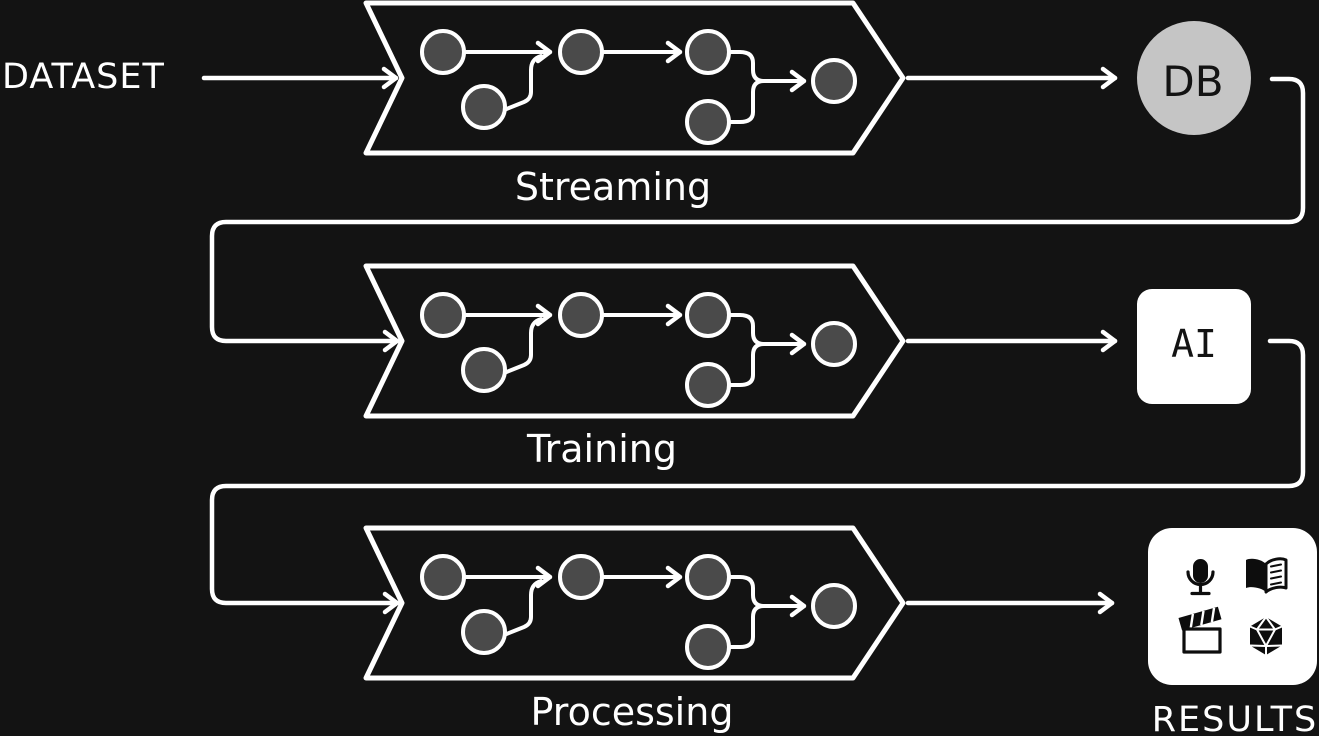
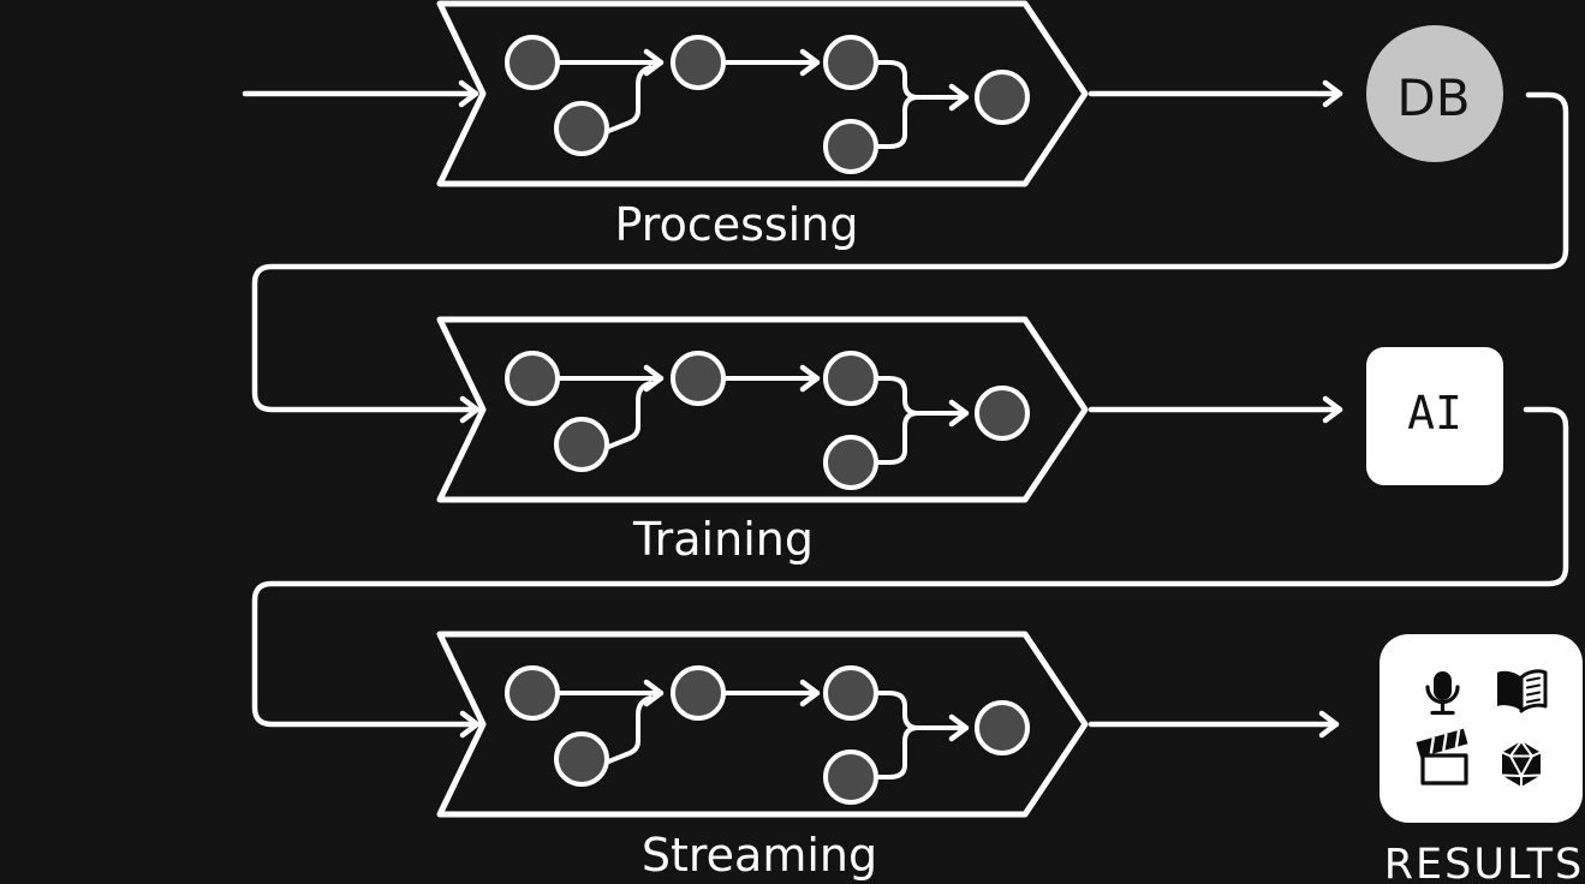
- DATASET
- Streaming
+ Processing
  DB
  Training
  AI
- Processing
+ Streaming
  RESULTS
